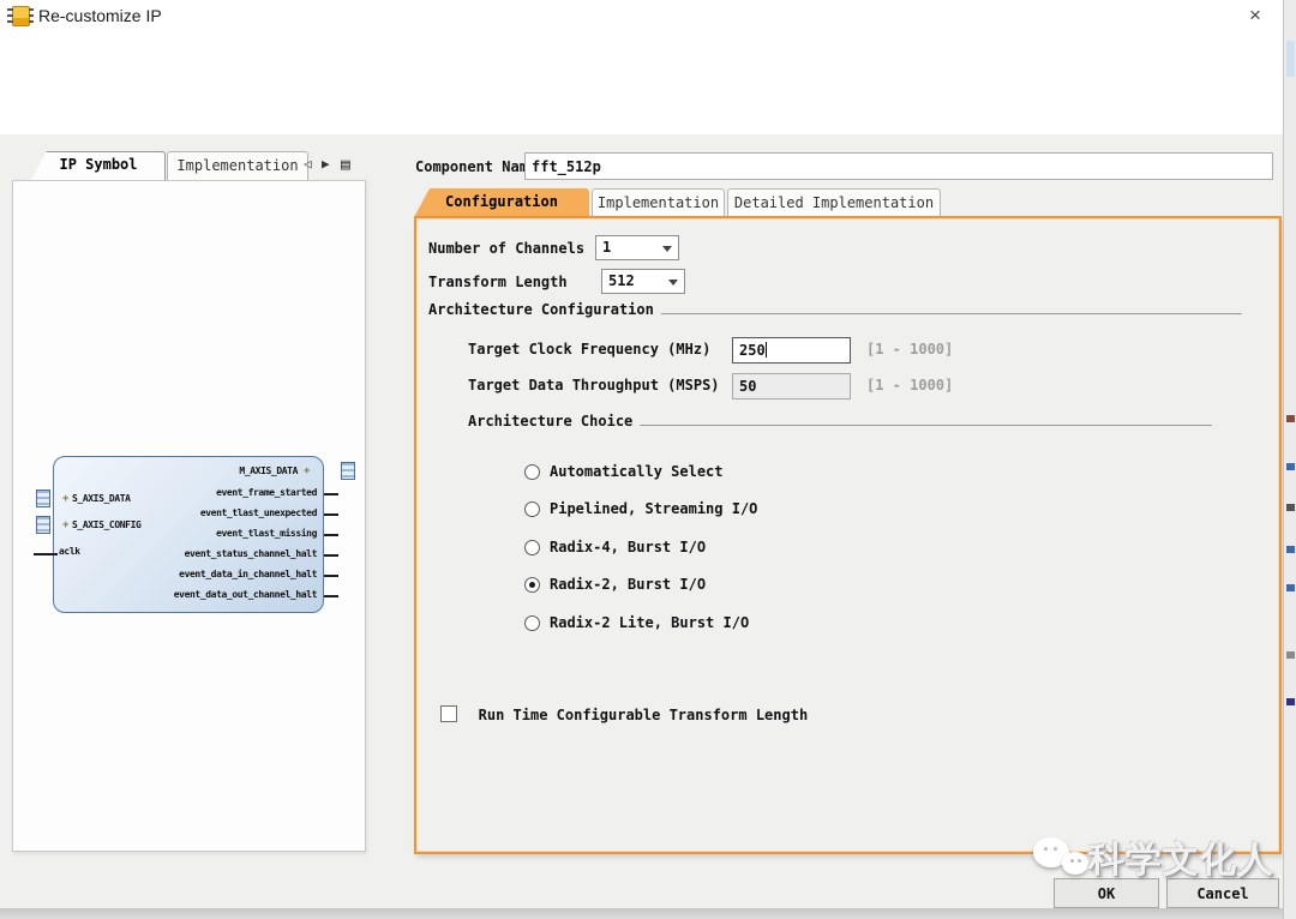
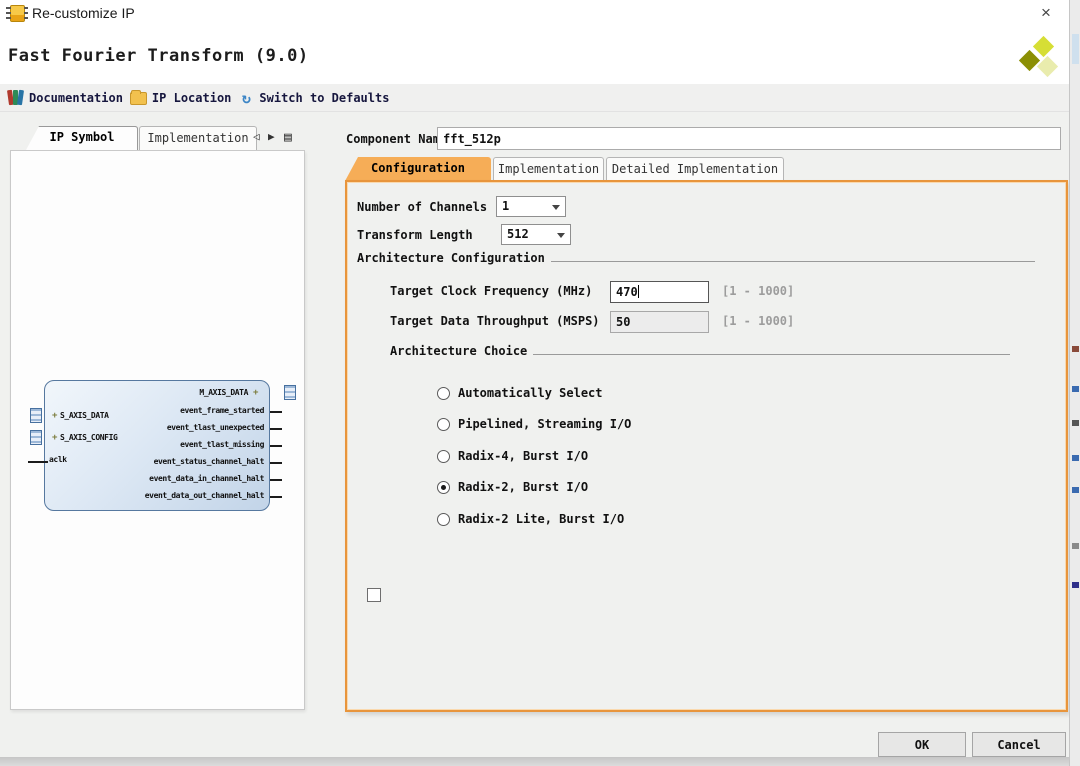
  Re-customize IP
  ×
+ Fast Fourier Transform (9.0)
+ Documentation
+ IP Location
+ ↻
+ Switch to Defaults
  IP Symbol
  Implementation
  ◁
  ▶
  ▤
  + S_AXIS_DATA
  + S_AXIS_CONFIG
  aclk
  M_AXIS_DATA +
  event_frame_started
  event_tlast_unexpected
  event_tlast_missing
  event_status_channel_halt
  event_data_in_channel_halt
  event_data_out_channel_halt
  Component Na
  fft_512p
  Configuration
  Implementation
  Detailed Implementation
  Number of Channels
  1
  Transform Length
  512
  Architecture Configuration
  Target Clock Frequency (MHz)
- 250
+ 470
  [1 - 1000]
  Target Data Throughput (MSPS)
  50
  [1 - 1000]
  Architecture Choice
  Automatically Select
  Pipelined, Streaming I/O
  Radix-4, Burst I/O
  Radix-2, Burst I/O
  Radix-2 Lite, Burst I/O
- Run Time Configurable Transform Length
- 科学文化人
  OK
  Cancel
